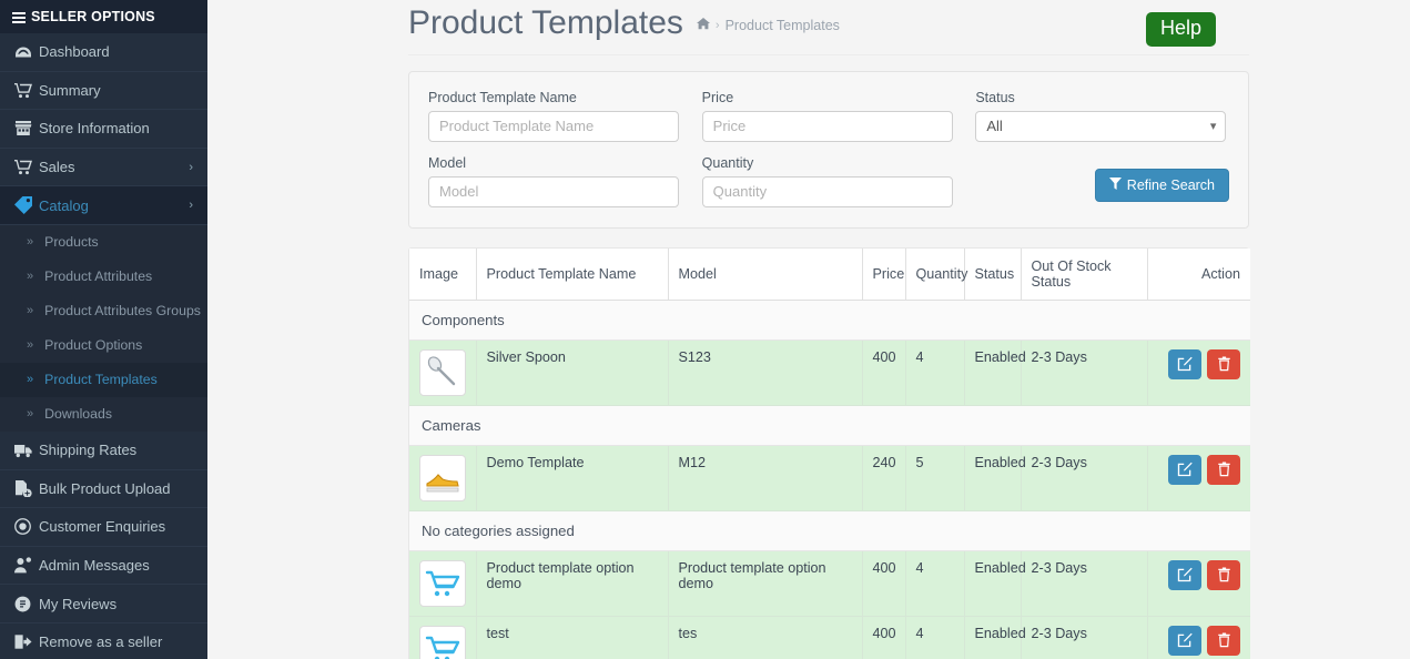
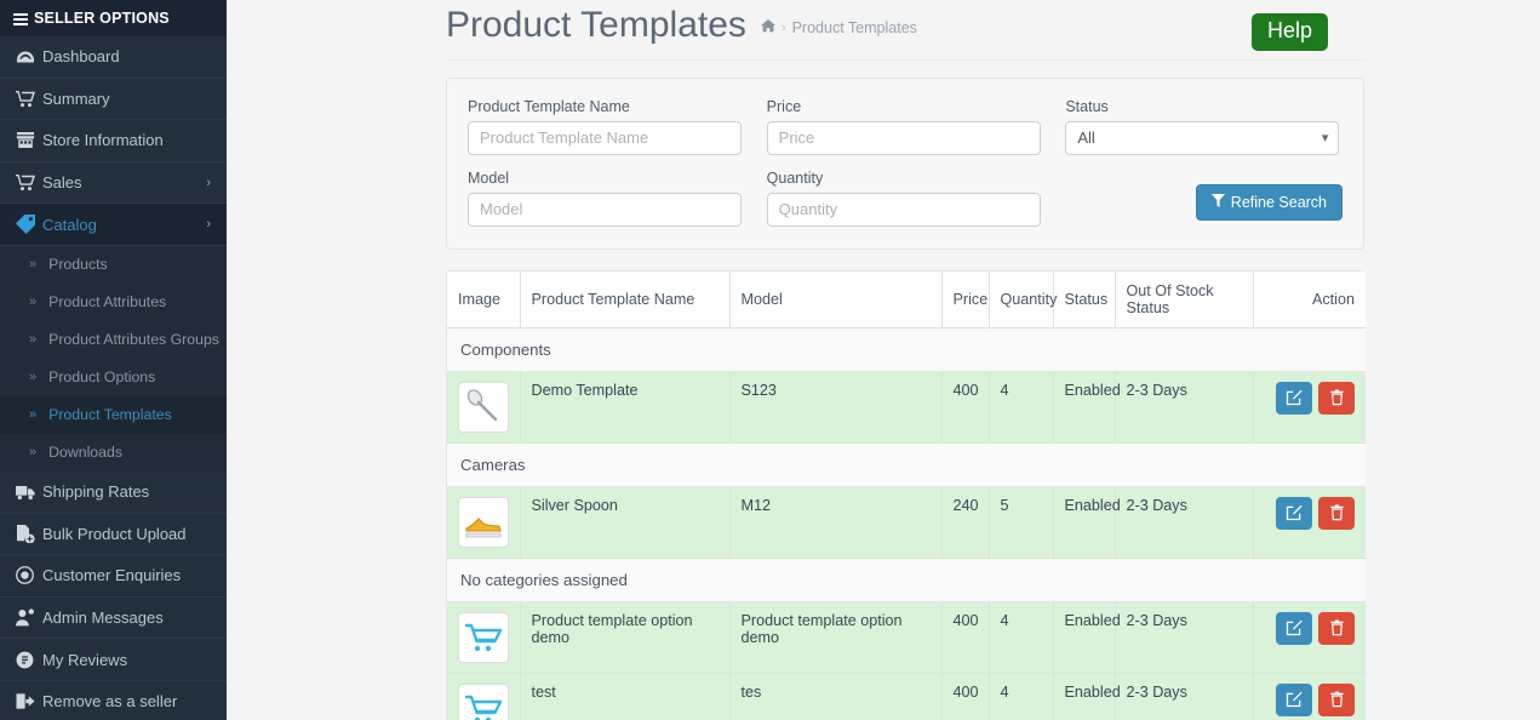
  SELLER OPTIONS
  Dashboard
  Summary
  Store Information
  Sales
  ›
  Catalog
  ›
  »
  Products
  »
  Product Attributes
  »
  Product Attributes Groups
  »
  Product Options
  »
  Product Templates
  »
  Downloads
  Shipping Rates
  Bulk Product Upload
  Customer Enquiries
  Admin Messages
  My Reviews
  Remove as a seller
  Product Templates
  ›
  Product Templates
  Product Template Name
  Product Template Name
  Price
  Price
  Status
  All
  ▾
  Model
  Model
  Quantity
  Quantity
  Refine Search
  Image	Product Template Name	Model	Price	Quantity	Status	Out Of Stock Status	Action
  Components
- 	Silver Spoon	S123	400	4	Enabled	2-3 Days
+ 	Demo Template	S123	400	4	Enabled	2-3 Days
  Cameras
- 	Demo Template	M12	240	5	Enabled	2-3 Days
+ 	Silver Spoon	M12	240	5	Enabled	2-3 Days
  No categories assigned
  	Product template option demo	Product template option demo	400	4	Enabled	2-3 Days
  	test	tes	400	4	Enabled	2-3 Days
  Help
